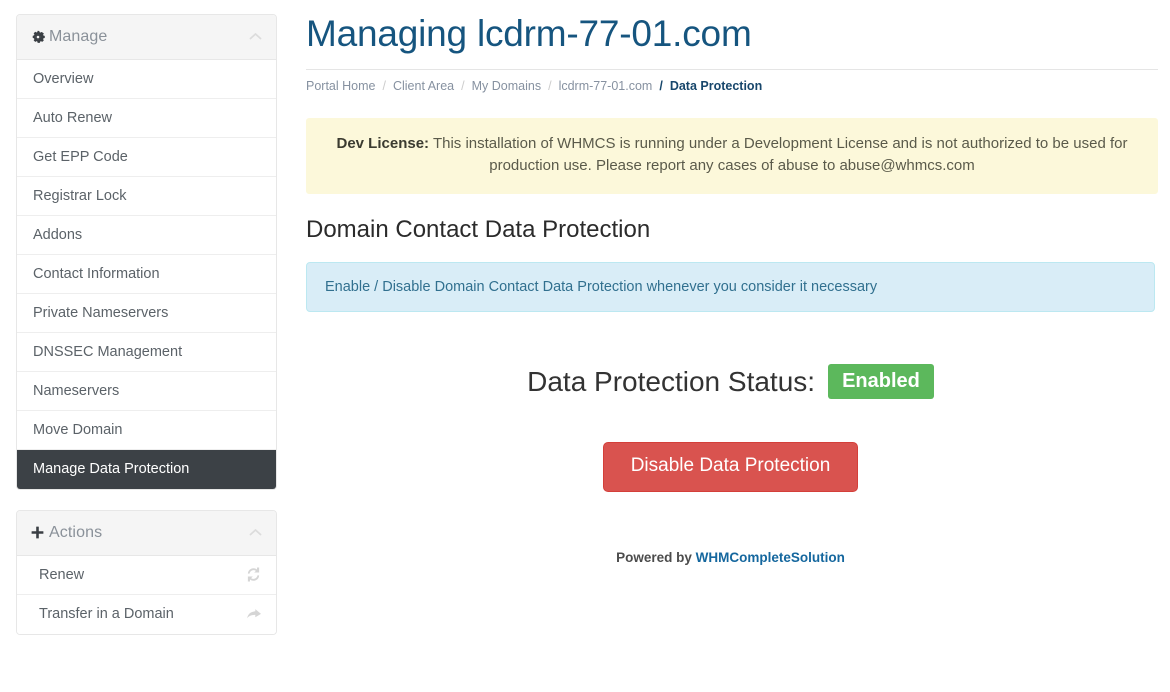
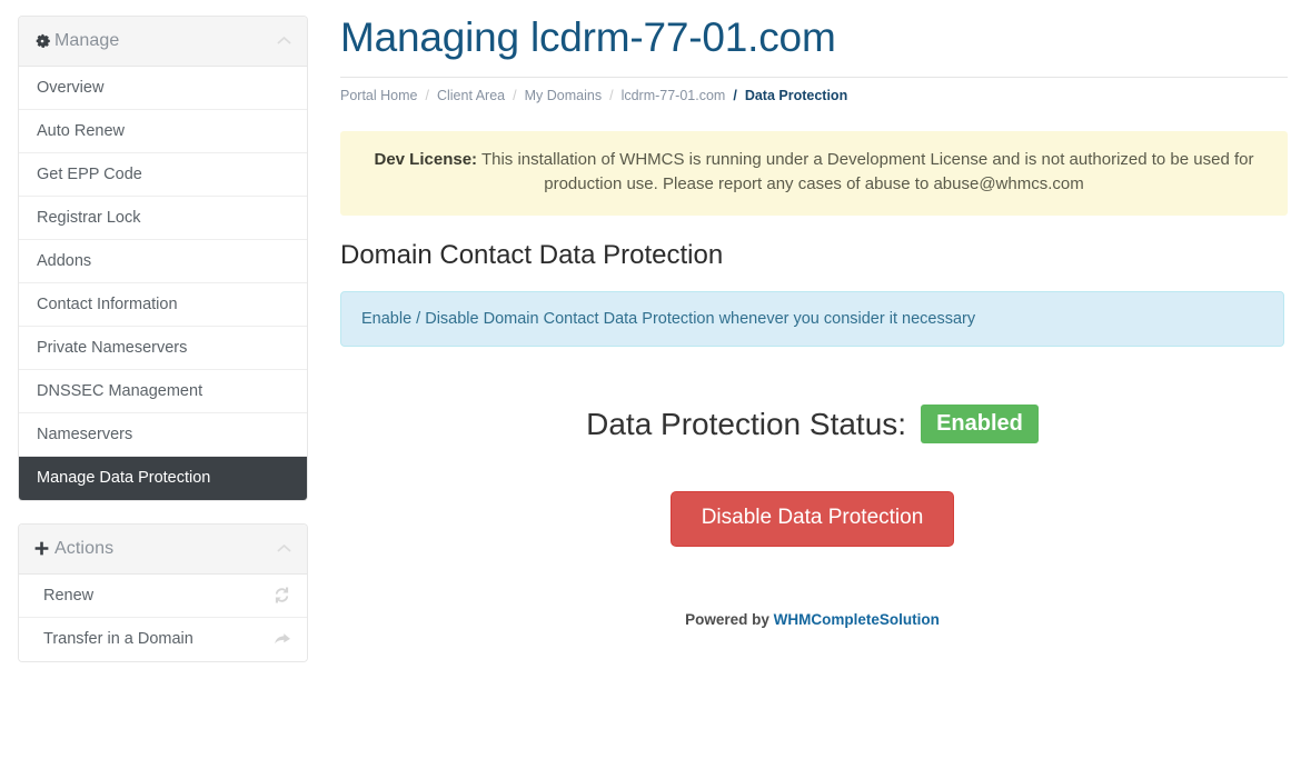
  Manage
  Overview
  Auto Renew
  Get EPP Code
  Registrar Lock
  Addons
  Contact Information
  Private Nameservers
  DNSSEC Management
  Nameservers
- Move Domain
  Manage Data Protection
  Actions
  Renew
  Transfer in a Domain
  Managing lcdrm-77-01.com
  Portal Home
  /
  Client Area
  /
  My Domains
  /
  lcdrm-77-01.com
  /
  Data Protection
  Dev License: This installation of WHMCS is running under a Development License and is not authorized to be used for production use. Please report any cases of abuse to abuse@whmcs.com
  Domain Contact Data Protection
  Enable / Disable Domain Contact Data Protection whenever you consider it necessary
  Data Protection Status:
  Enabled
  Disable Data Protection
  Powered by WHMCompleteSolution
